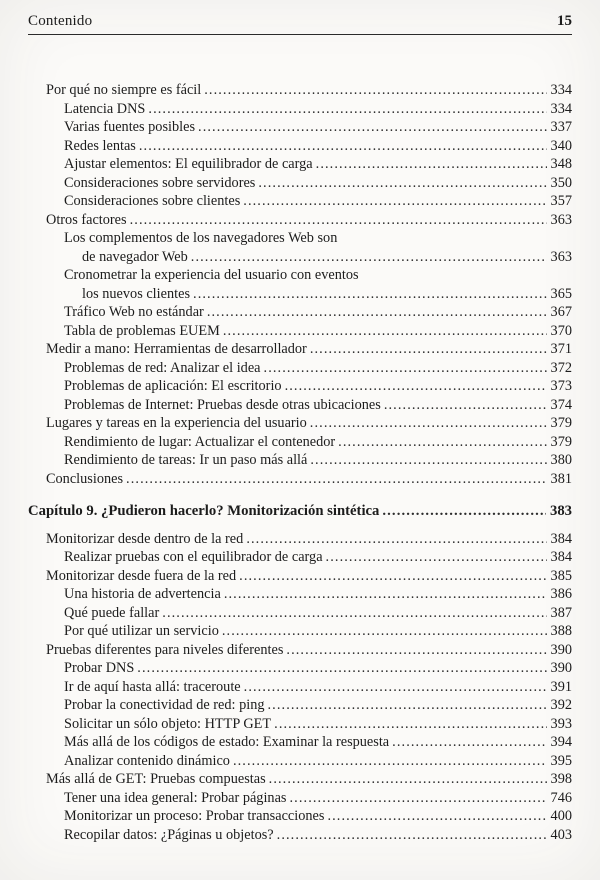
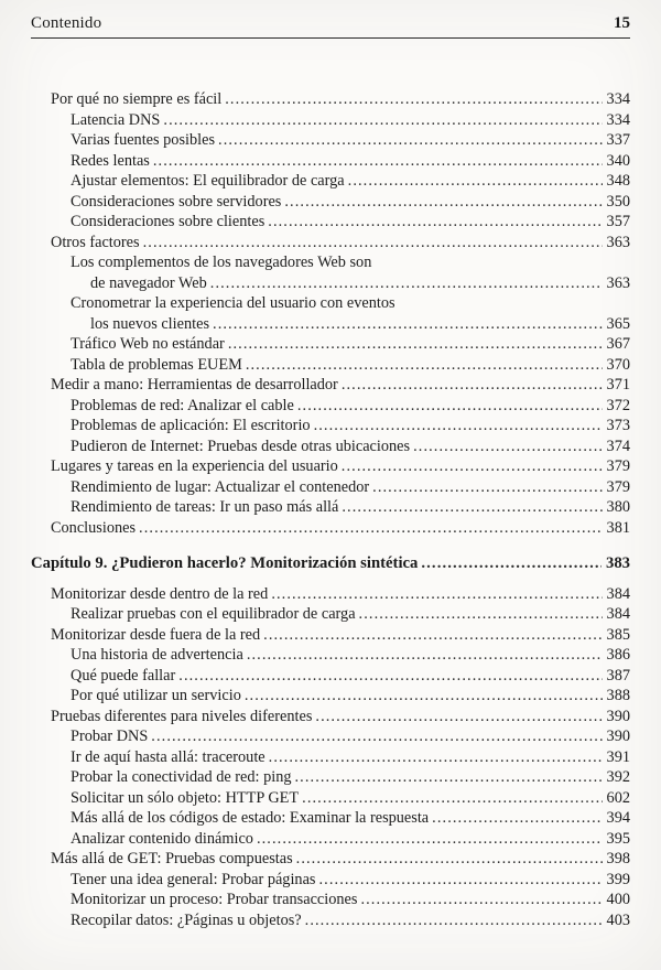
  Contenido
  15
  Por qué no siempre es fácil
  334
  Latencia DNS
  334
  Varias fuentes posibles
  337
  Redes lentas
  340
  Ajustar elementos: El equilibrador de carga
  348
  Consideraciones sobre servidores
  350
  Consideraciones sobre clientes
  357
  Otros factores
  363
  Los complementos de los navegadores Web son
  de navegador Web
  363
  Cronometrar la experiencia del usuario con eventos
  los nuevos clientes
  365
  Tráfico Web no estándar
  367
  Tabla de problemas EUEM
  370
  Medir a mano: Herramientas de desarrollador
  371
- Problemas de red: Analizar el idea
+ Problemas de red: Analizar el cable
  372
  Problemas de aplicación: El escritorio
  373
- Problemas de Internet: Pruebas desde otras ubicaciones
+ Pudieron de Internet: Pruebas desde otras ubicaciones
  374
  Lugares y tareas en la experiencia del usuario
  379
  Rendimiento de lugar: Actualizar el contenedor
  379
  Rendimiento de tareas: Ir un paso más allá
  380
  Conclusiones
  381
  Capítulo 9. ¿Pudieron hacerlo? Monitorización sintética
  383
  Monitorizar desde dentro de la red
  384
  Realizar pruebas con el equilibrador de carga
  384
  Monitorizar desde fuera de la red
  385
  Una historia de advertencia
  386
  Qué puede fallar
  387
  Por qué utilizar un servicio
  388
  Pruebas diferentes para niveles diferentes
  390
  Probar DNS
  390
  Ir de aquí hasta allá: traceroute
  391
  Probar la conectividad de red: ping
  392
  Solicitar un sólo objeto: HTTP GET
- 393
+ 602
  Más allá de los códigos de estado: Examinar la respuesta
  394
  Analizar contenido dinámico
  395
  Más allá de GET: Pruebas compuestas
  398
  Tener una idea general: Probar páginas
- 746
+ 399
  Monitorizar un proceso: Probar transacciones
  400
  Recopilar datos: ¿Páginas u objetos?
  403
